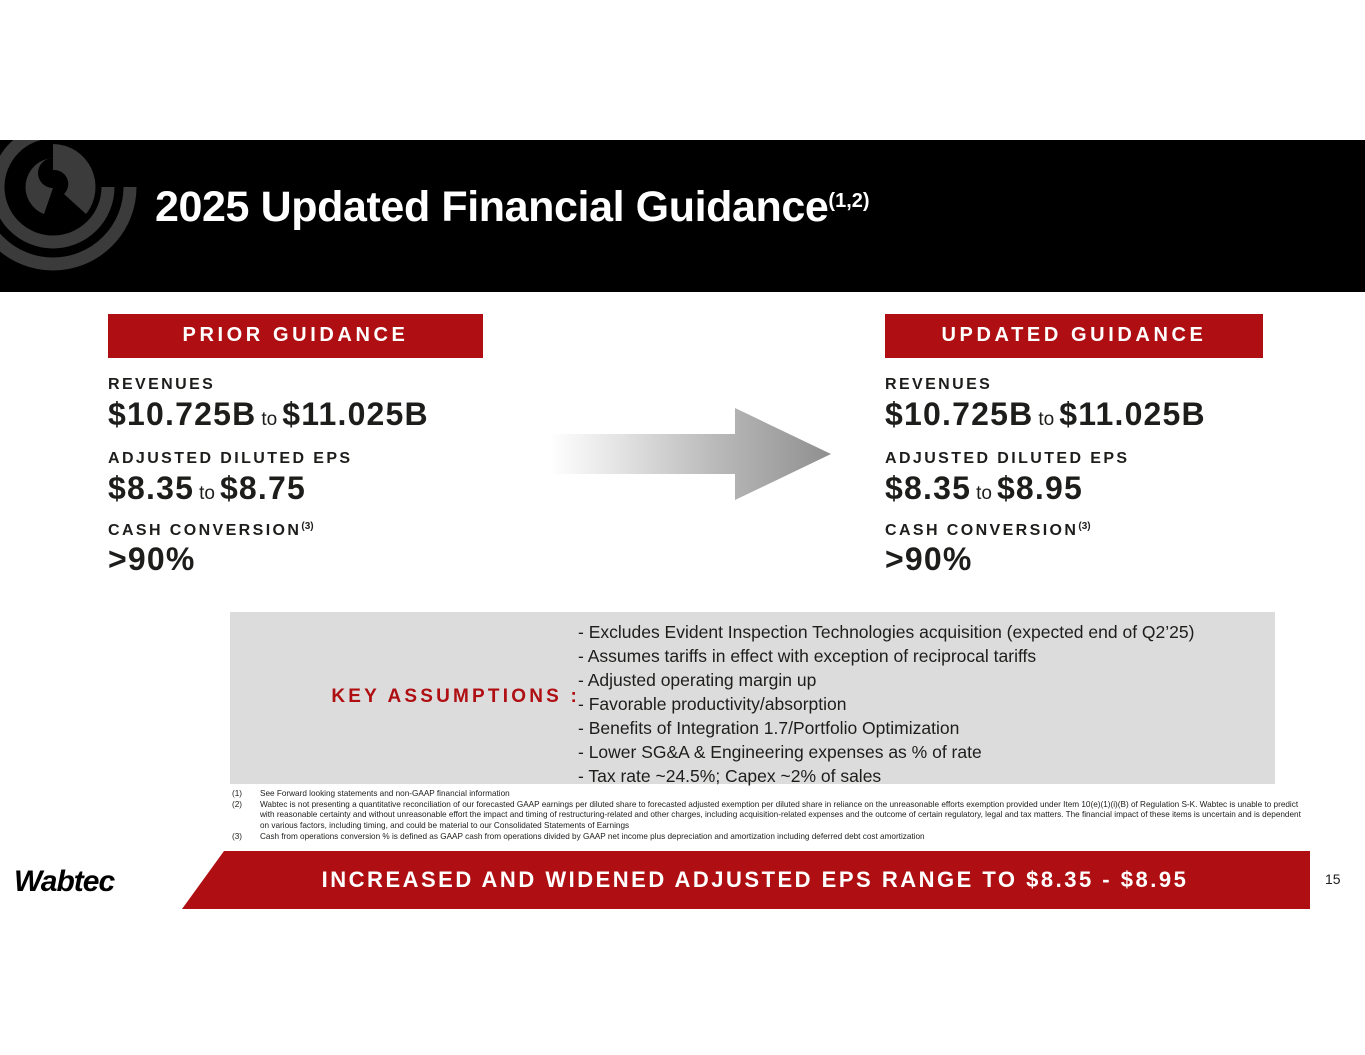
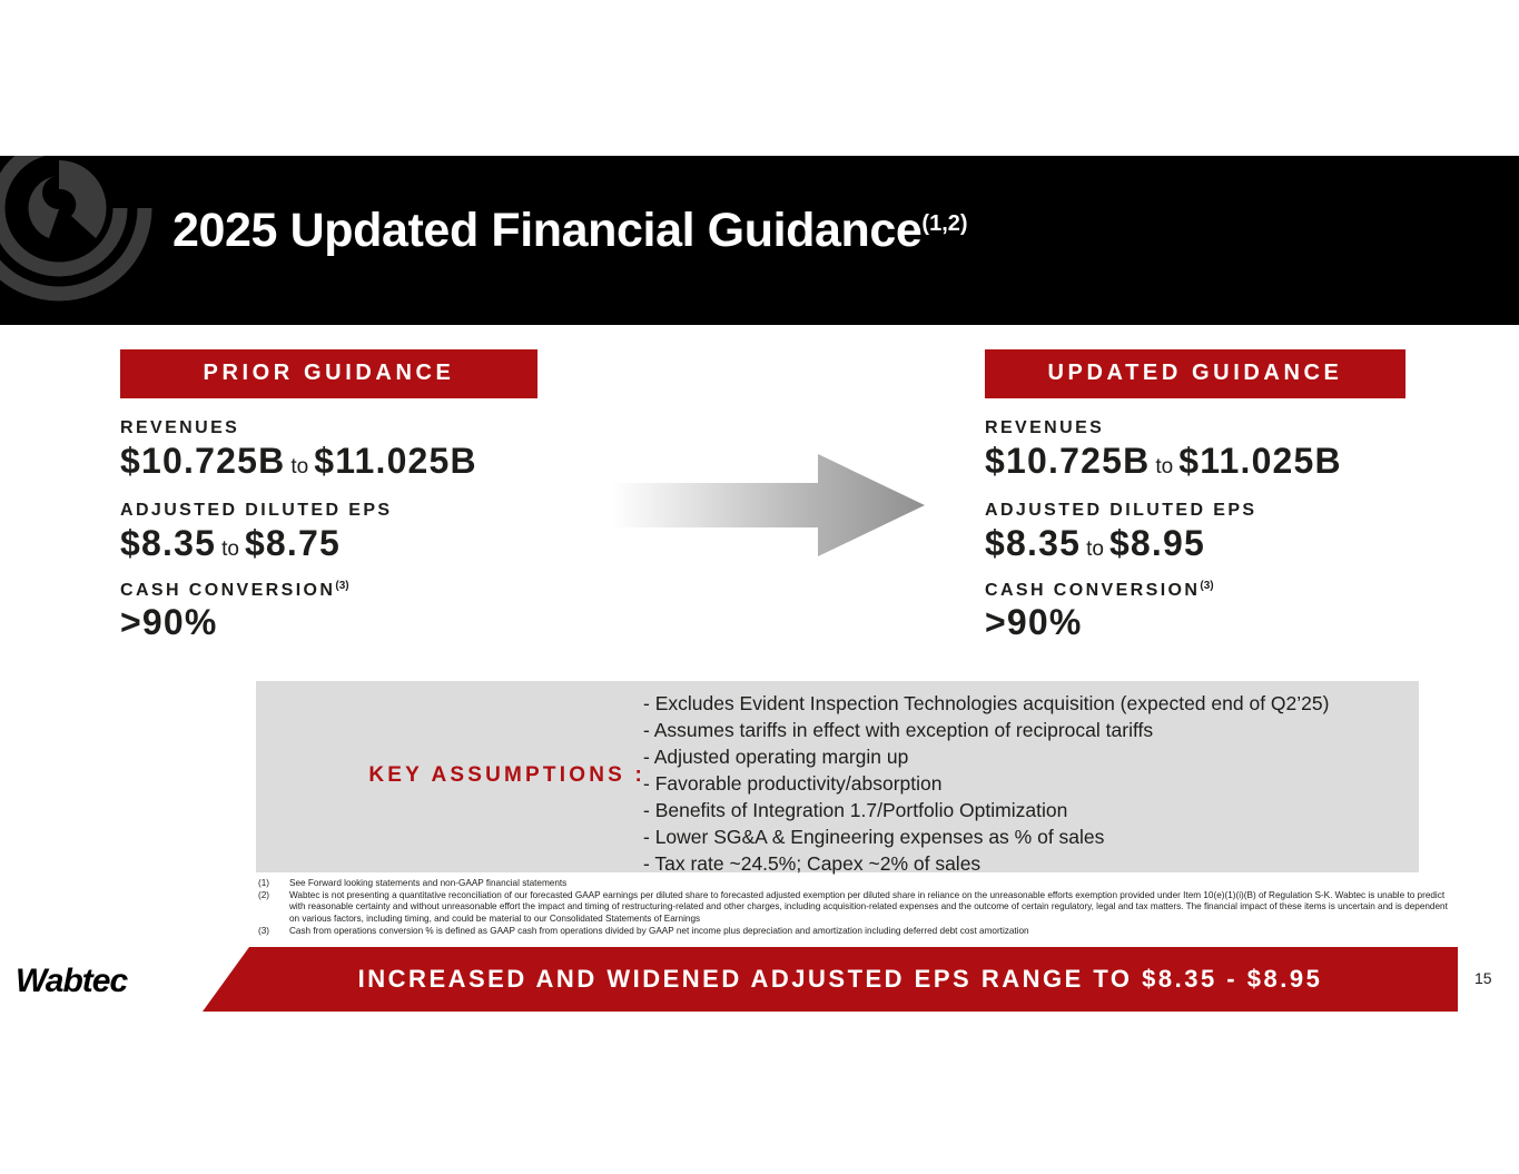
  2025 Updated Financial Guidance(1,2)
  PRIOR GUIDANCE
  REVENUES
  $10.725B to $11.025B
  ADJUSTED DILUTED EPS
  $8.35 to $8.75
  CASH CONVERSION(3)
  >90%
  UPDATED GUIDANCE
  REVENUES
  $10.725B to $11.025B
  ADJUSTED DILUTED EPS
  $8.35 to $8.95
  CASH CONVERSION(3)
  >90%
  KEY ASSUMPTIONS :
  - Excludes Evident Inspection Technologies acquisition (expected end of Q2’25)
  - Assumes tariffs in effect with exception of reciprocal tariffs
  - Adjusted operating margin up
  - Favorable productivity/absorption
  - Benefits of Integration 1.7/Portfolio Optimization
- - Lower SG&A & Engineering expenses as % of rate
+ - Lower SG&A & Engineering expenses as % of sales
  - Tax rate ~24.5%; Capex ~2% of sales
  (1)
- See Forward looking statements and non-GAAP financial information
+ See Forward looking statements and non-GAAP financial statements
  (2)
  Wabtec is not presenting a quantitative reconciliation of our forecasted GAAP earnings per diluted share to forecasted adjusted exemption per diluted share in reliance on the unreasonable efforts exemption provided under Item 10(e)(1)(i)(B) of Regulation S-K. Wabtec is unable to predict with reasonable certainty and without unreasonable effort the impact and timing of restructuring-related and other charges, including acquisition-related expenses and the outcome of certain regulatory, legal and tax matters. The financial impact of these items is uncertain and is dependent on various factors, including timing, and could be material to our Consolidated Statements of Earnings
  (3)
  Cash from operations conversion % is defined as GAAP cash from operations divided by GAAP net income plus depreciation and amortization including deferred debt cost amortization
  INCREASED AND WIDENED ADJUSTED EPS RANGE TO $8.35 - $8.95
  Wabtec
  15
